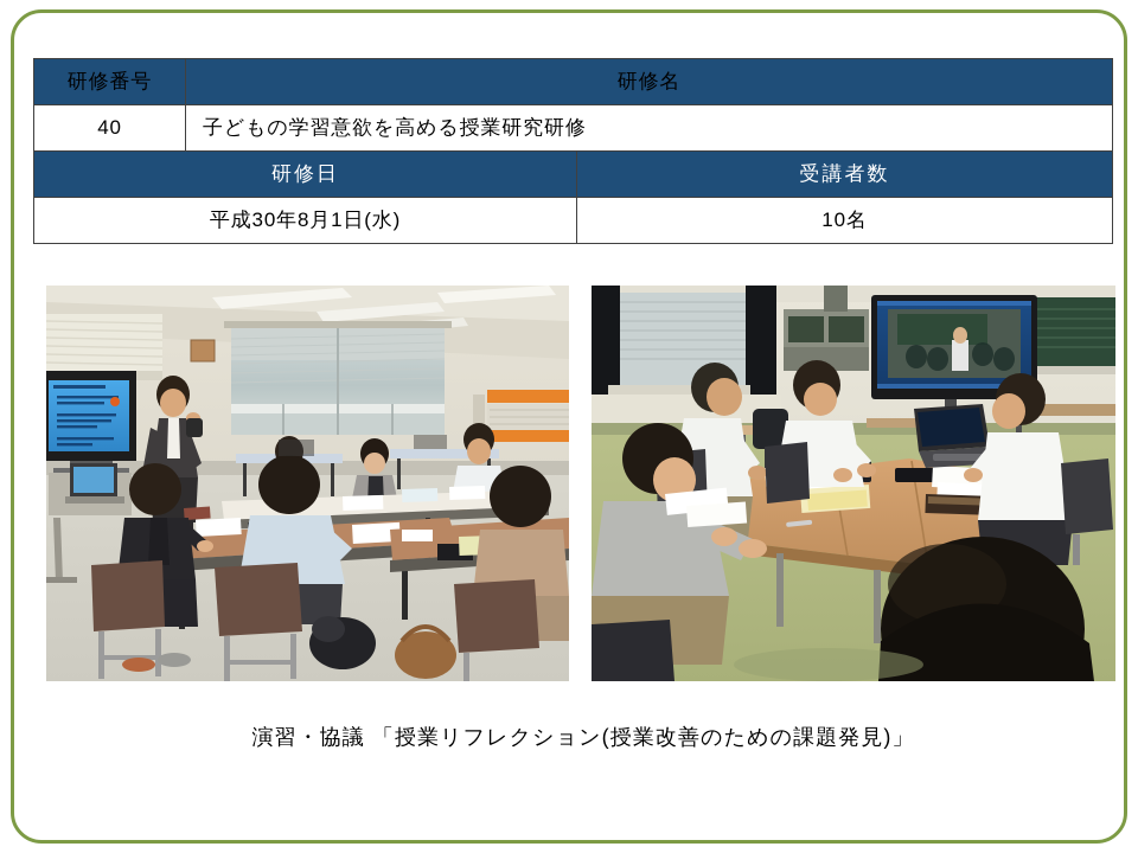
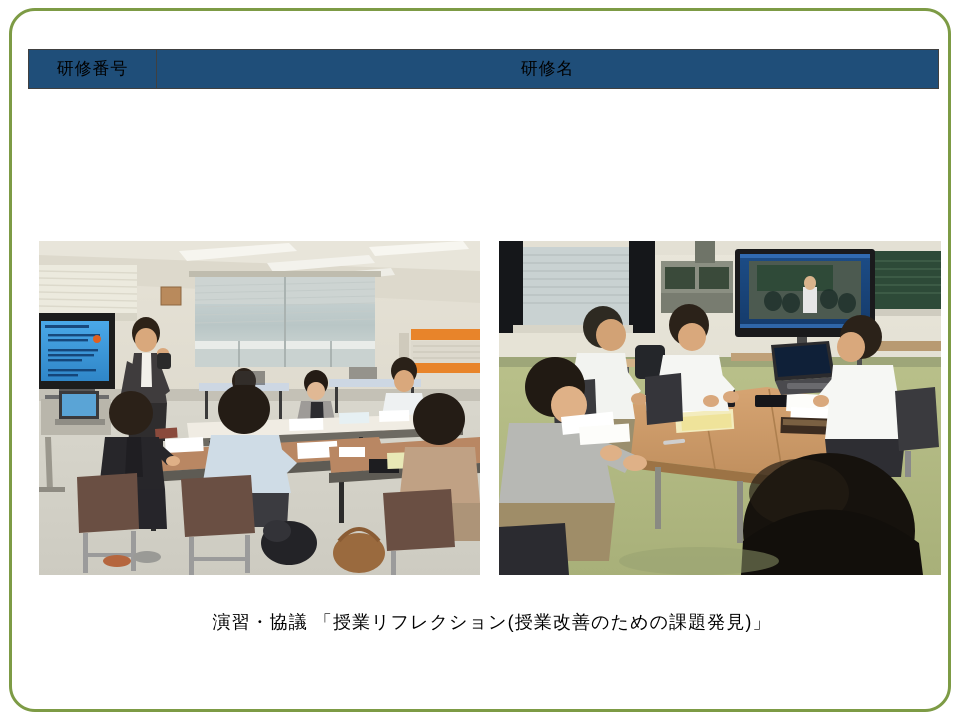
  研修番号	研修名
- 40	子どもの学習意欲を高める授業研究研修
- 研修日	受講者数
- 平成30年8月1日(水)	10名
  演習・協議 「授業リフレクション(授業改善のための課題発見)」
